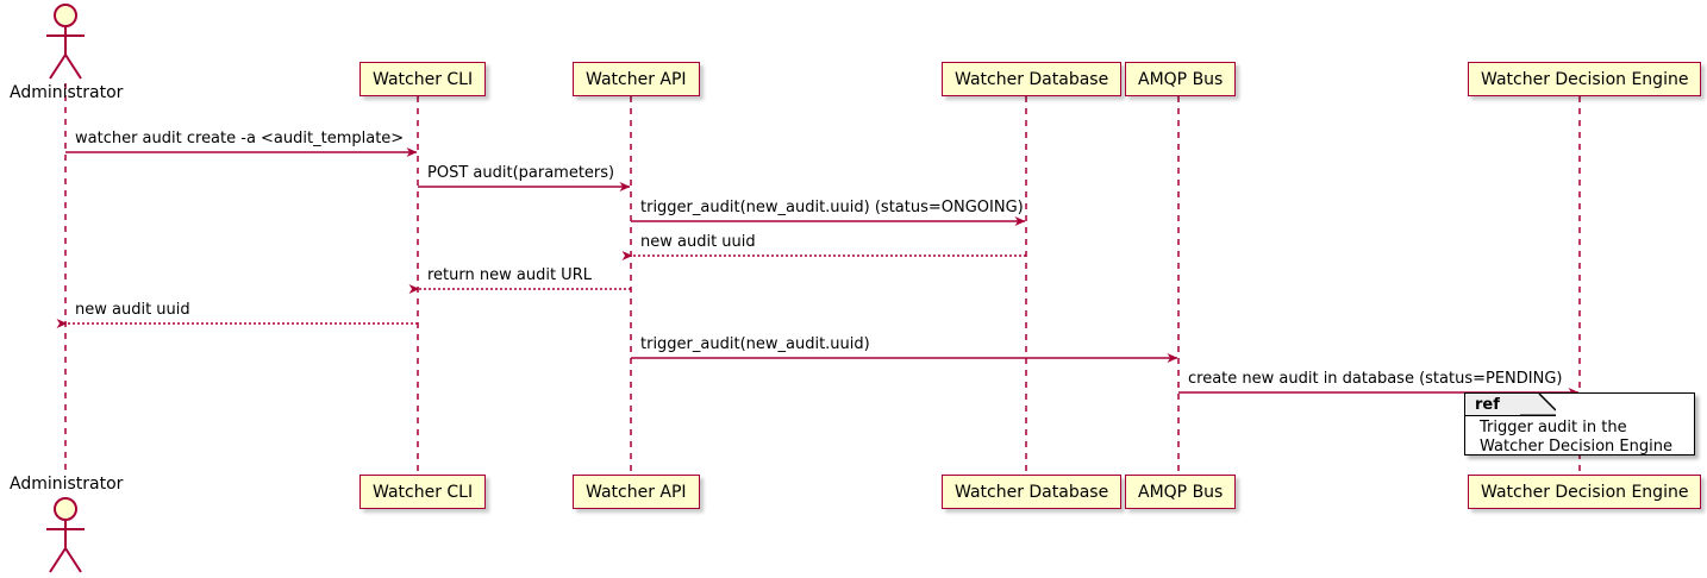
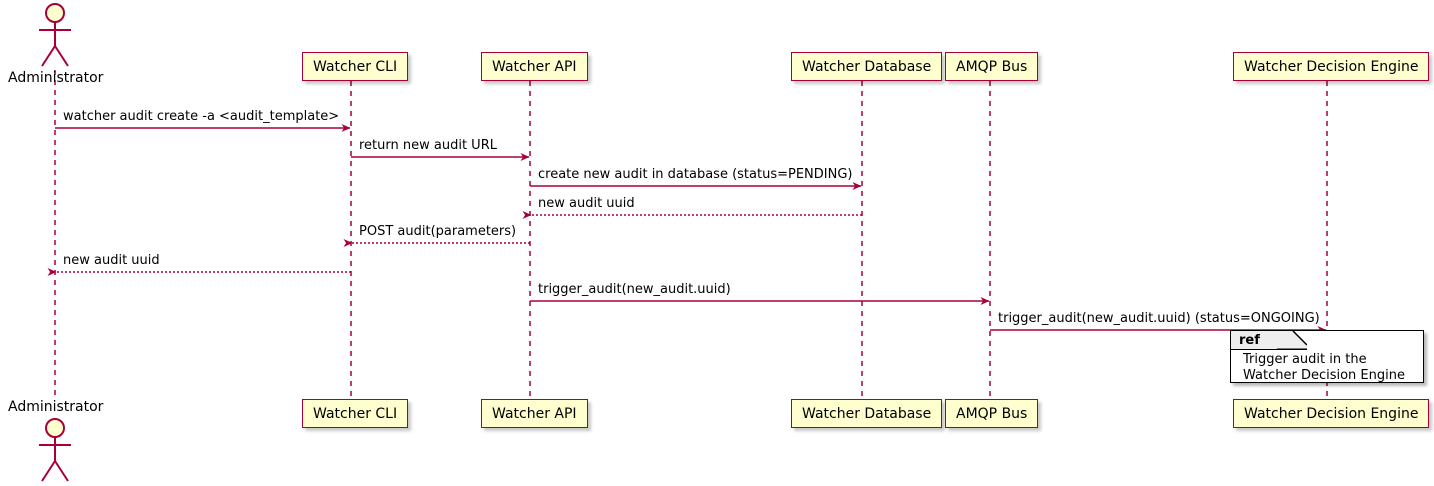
  Watcher CLI
  Watcher API
  Watcher Database
  AMQP Bus
  Watcher Decision Engine
  Watcher CLI
  Watcher API
  Watcher Database
  AMQP Bus
  Watcher Decision Engine
  Administrator
  Administrator
  ref
  Trigger audit in the
  Watcher Decision Engine
  watcher audit create -a <audit_template>
- POST audit(parameters)
+ return new audit URL
- trigger_audit(new_audit.uuid) (status=ONGOING)
+ create new audit in database (status=PENDING)
  new audit uuid
- return new audit URL
+ POST audit(parameters)
  new audit uuid
  trigger_audit(new_audit.uuid)
- create new audit in database (status=PENDING)
+ trigger_audit(new_audit.uuid) (status=ONGOING)
